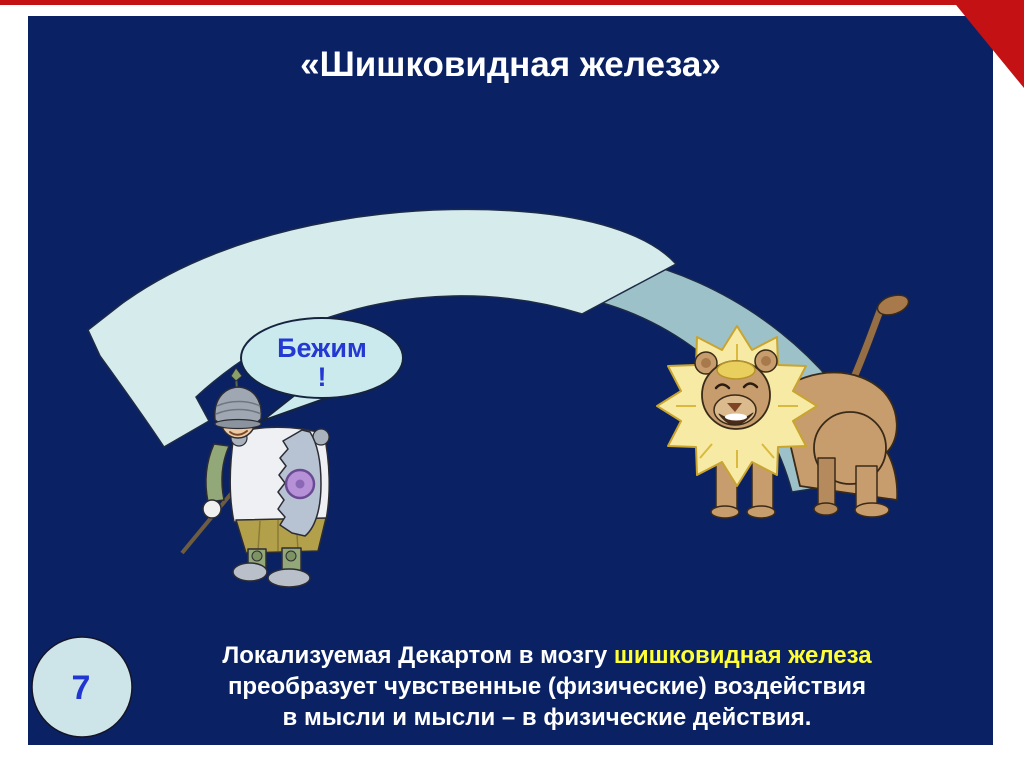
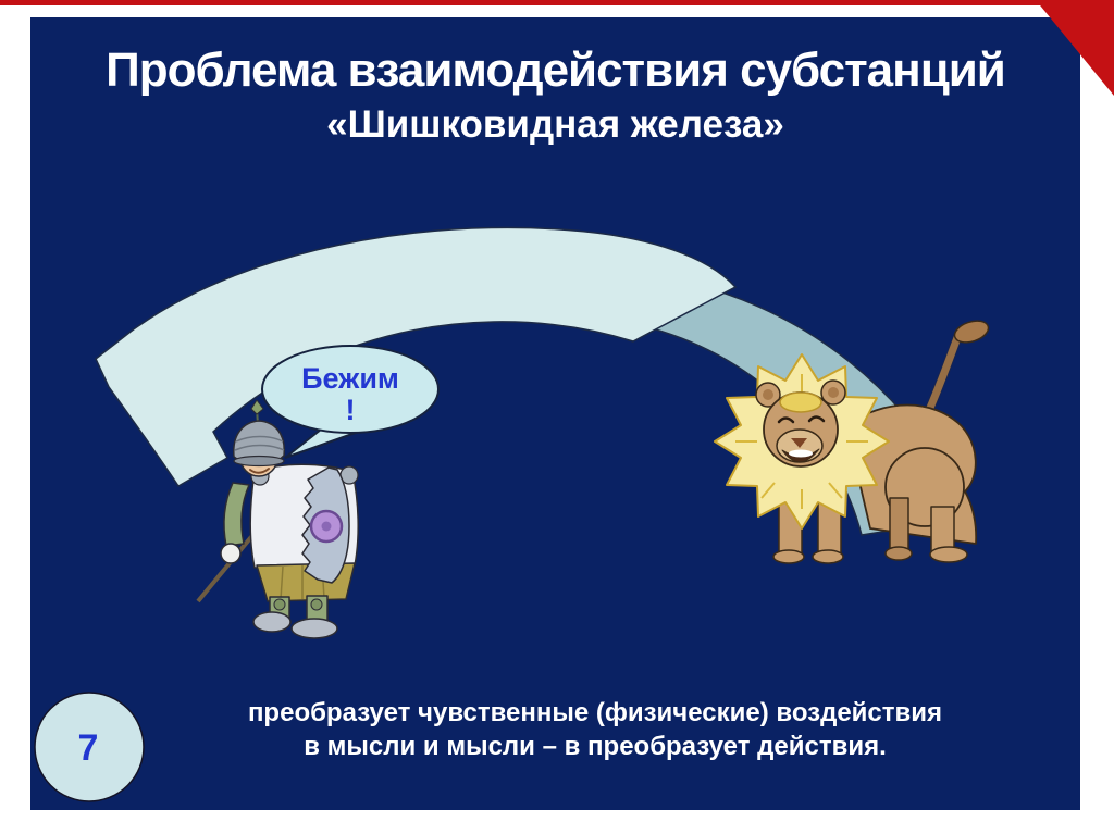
+ Проблема взаимодействия субстанций
  «Шишковидная железа»
  Бежим
  !
  7
- Локализуемая Декартом в мозгу шишковидная железа
  преобразует чувственные (физические) воздействия
- в мысли и мысли – в физические действия.
+ в мысли и мысли – в преобразует действия.
